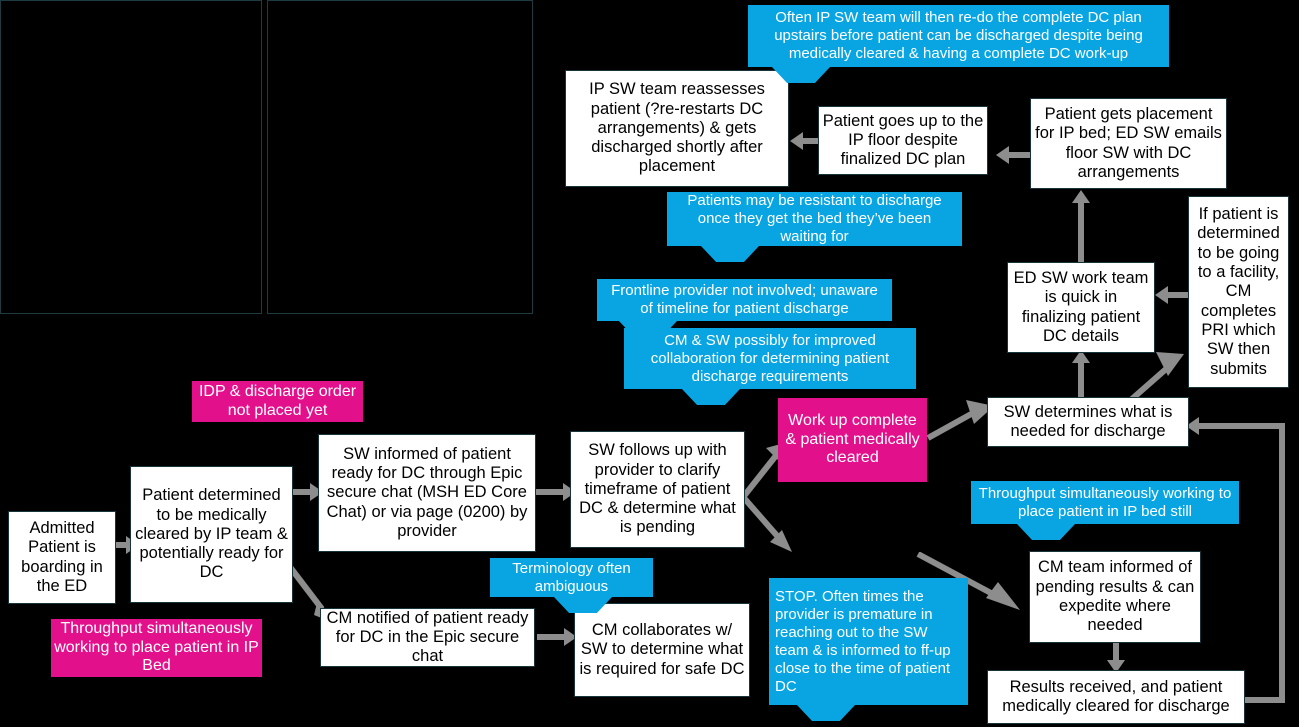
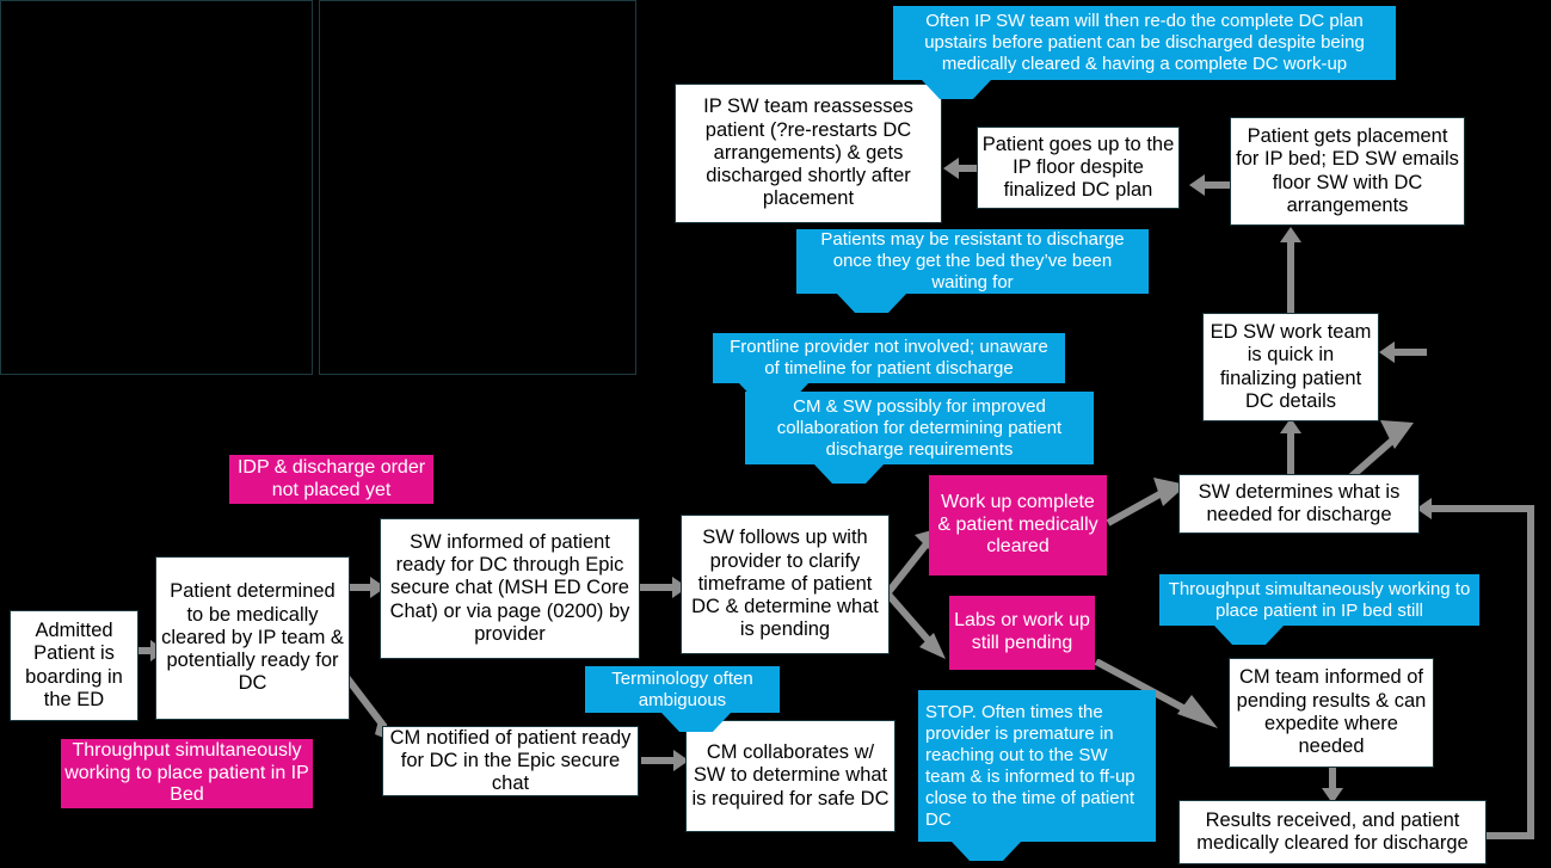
  Admitted Patient is boarding in the ED
  Patient determined to be medically cleared by IP team & potentially ready for DC
  SW informed of patient ready for DC through Epic secure chat (MSH ED Core Chat) or via page (0200) by provider
  CM notified of patient ready for DC in the Epic secure chat
  SW follows up with provider to clarify timeframe of patient DC & determine what is pending
  CM collaborates w/ SW to determine what is required for safe DC
  CM team informed of pending results & can expedite where needed
  Results received, and patient medically cleared for discharge
  SW determines what is needed for discharge
- If patient is determined to be going to a facility, CM completes PRI which SW then submits
  ED SW work team is quick in finalizing patient DC details
  Patient gets placement for IP bed; ED SW emails floor SW with DC arrangements
  Patient goes up to the IP floor despite finalized DC plan
  IP SW team reassesses patient (?re-restarts DC arrangements) & gets discharged shortly after placement
  IDP & discharge order not placed yet
  Throughput simultaneously working to place patient in IP Bed
  Work up complete & patient medically cleared
+ Labs or work up still pending
  Often IP SW team will then re-do the complete DC plan upstairs before patient can be discharged despite being medically cleared & having a complete DC work-up
  Patients may be resistant to discharge once they get the bed they’ve been waiting for
  Frontline provider not involved; unaware of timeline for patient discharge
  CM & SW possibly for improved collaboration for determining patient discharge requirements
  Throughput simultaneously working to place patient in IP bed still
  Terminology often ambiguous
  STOP. Often times the provider is premature in reaching out to the SW team & is informed to ff-up close to the time of patient DC
